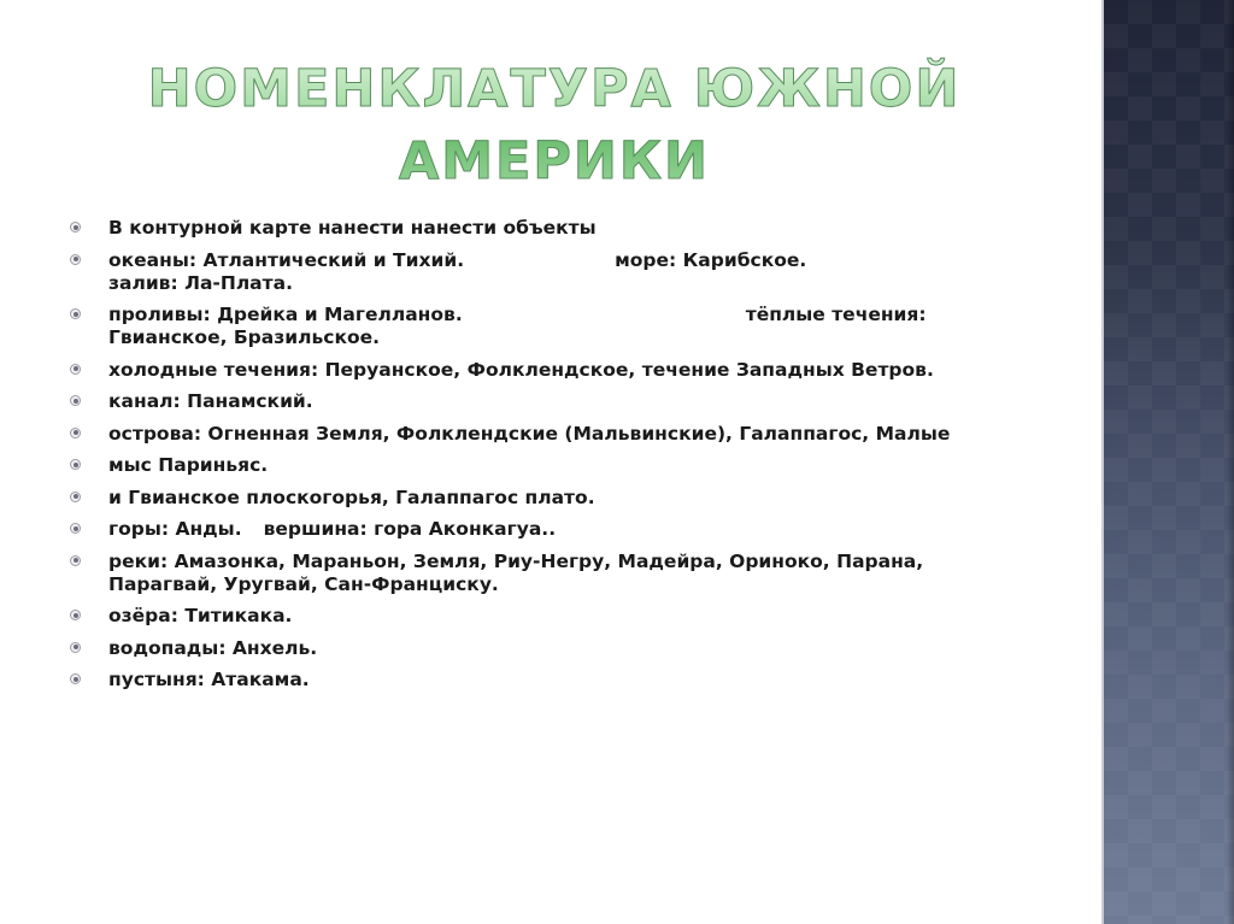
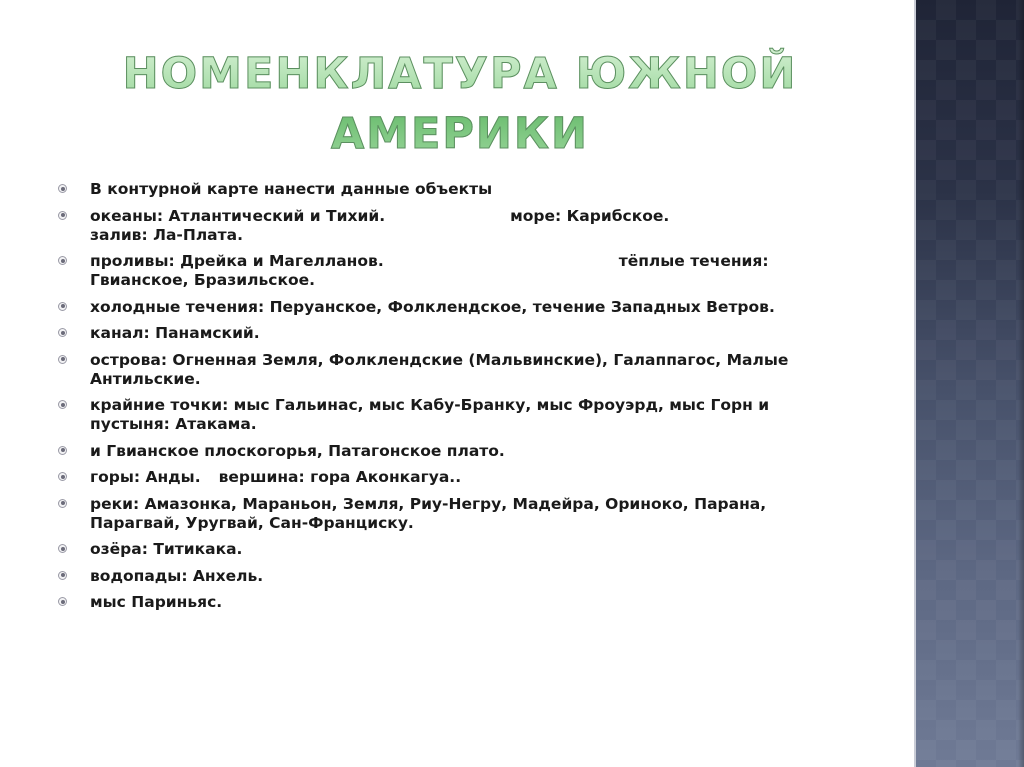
  НОМЕНКЛАТУРА ЮЖНОЙ
  АМЕРИКИ
- В контурной карте нанести нанести объекты
+ В контурной карте нанести данные объекты
  океаны: Атлантический и Тихий. море: Карибское.
  залив: Ла-Плата.
  проливы: Дрейка и Магелланов. тёплые течения:
  Гвианское, Бразильское.
  холодные течения: Перуанское, Фолклендское, течение Западных Ветров.
  канал: Панамский.
  острова: Огненная Земля, Фолклендские (Мальвинские), Галаппагос, Малые
+ Антильские.
+ крайние точки: мыс Гальинас, мыс Кабу-Бранку, мыс Фроуэрд, мыс Горн и
- мыс Париньяс.
+ пустыня: Атакама.
- и Гвианское плоскогорья, Галаппагос плато.
+ и Гвианское плоскогорья, Патагонское плато.
  горы: Анды. вершина: гора Аконкагуа..
  реки: Амазонка, Мараньон, Земля, Риу-Негру, Мадейра, Ориноко, Парана,
  Парагвай, Уругвай, Сан-Франциску.
  озёра: Титикака.
  водопады: Анхель.
- пустыня: Атакама.
+ мыс Париньяс.
